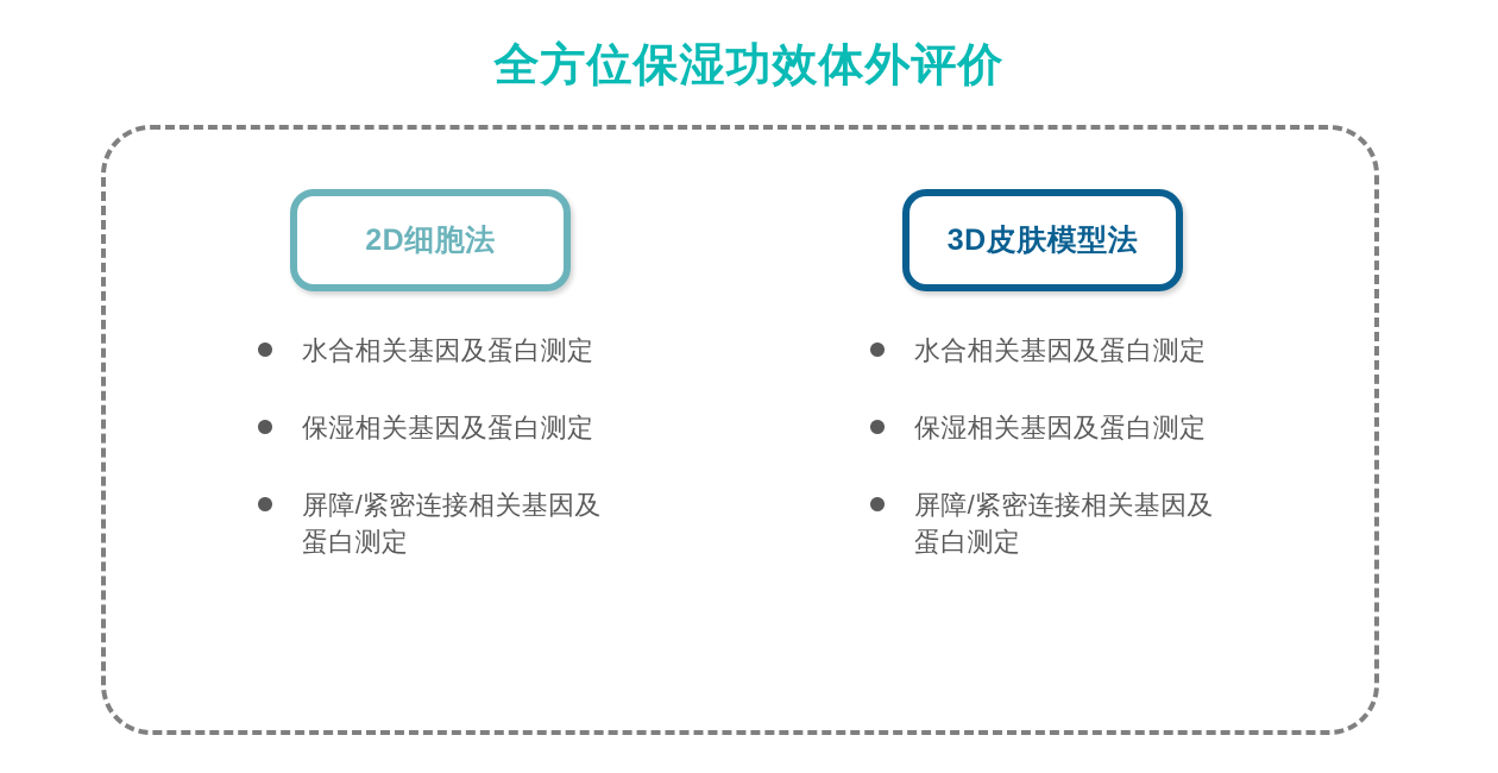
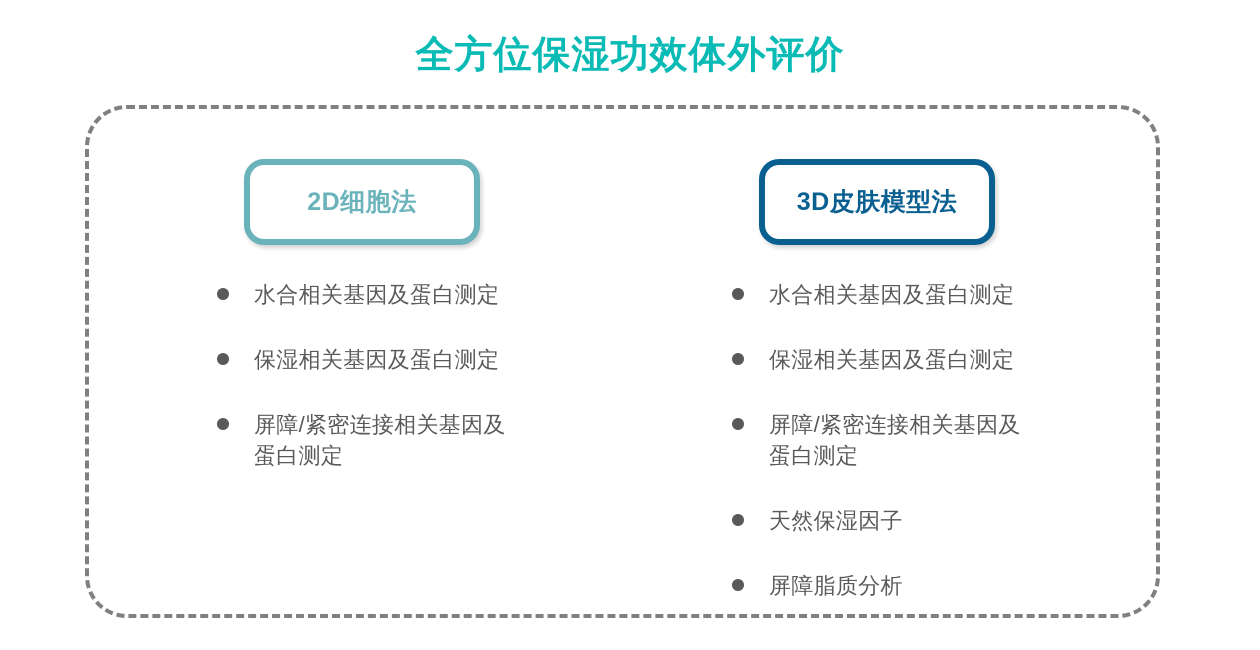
  全方位保湿功效体外评价
  2D细胞法
  水合相关基因及蛋白测定
  保湿相关基因及蛋白测定
  屏障/紧密连接相关基因及
  蛋白测定
  3D皮肤模型法
  水合相关基因及蛋白测定
  保湿相关基因及蛋白测定
  屏障/紧密连接相关基因及
  蛋白测定
+ 天然保湿因子
+ 屏障脂质分析
